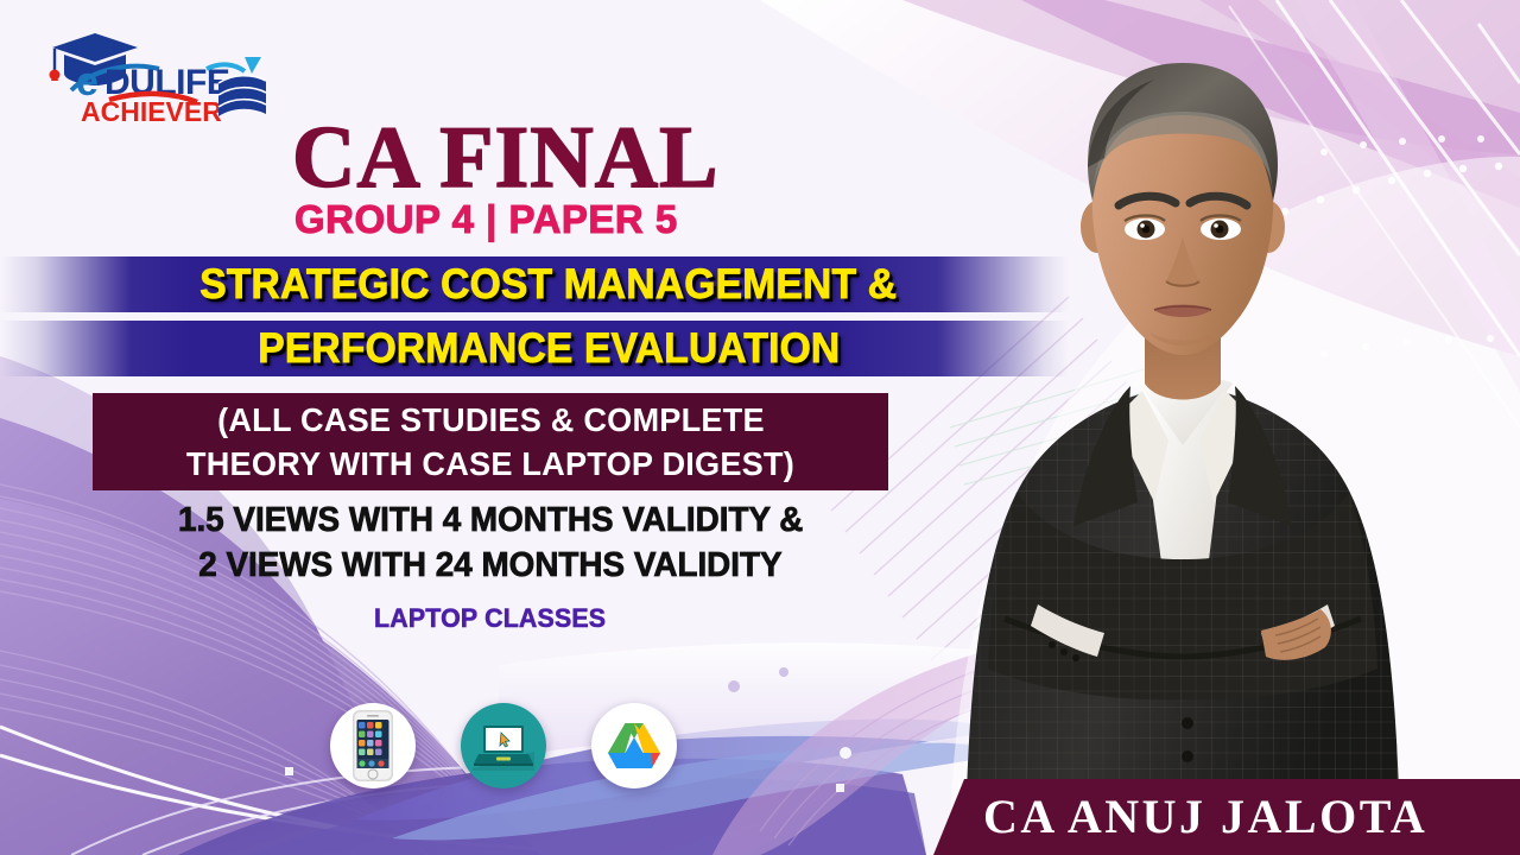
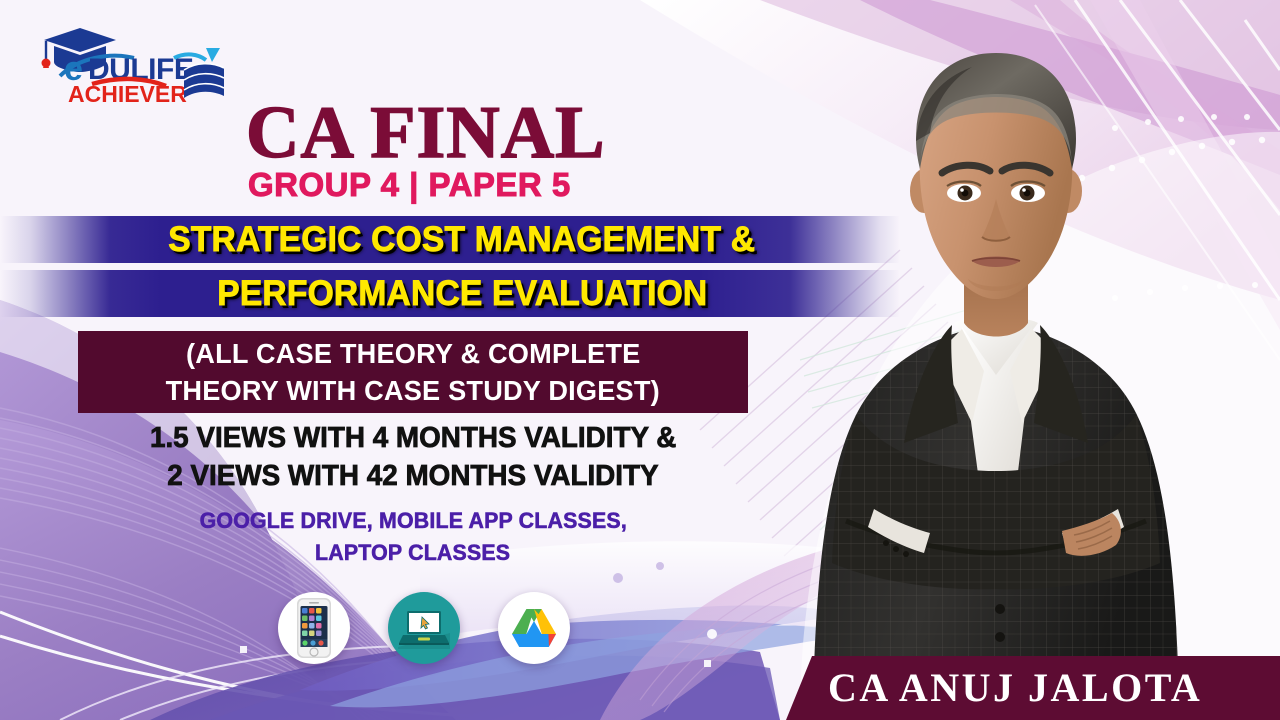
  e
  DULIFE
  ACHIEVER
  CA FINAL
  GROUP 4 | PAPER 5
  STRATEGIC COST MANAGEMENT &
  PERFORMANCE EVALUATION
- (ALL CASE STUDIES & COMPLETE
+ (ALL CASE THEORY & COMPLETE
- THEORY WITH CASE LAPTOP DIGEST)
+ THEORY WITH CASE STUDY DIGEST)
  1.5 VIEWS WITH 4 MONTHS VALIDITY &
- 2 VIEWS WITH 24 MONTHS VALIDITY
+ 2 VIEWS WITH 42 MONTHS VALIDITY
+ GOOGLE DRIVE, MOBILE APP CLASSES,
  LAPTOP CLASSES
  CA ANUJ JALOTA
